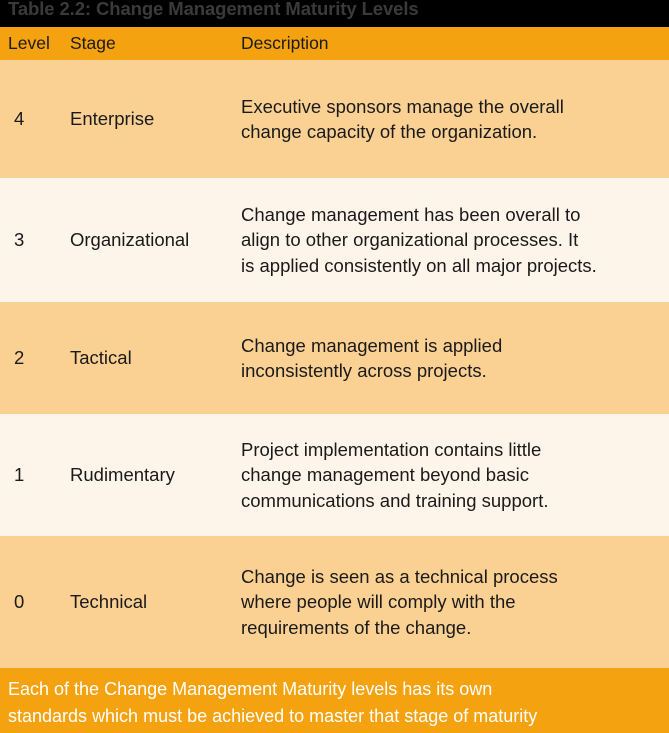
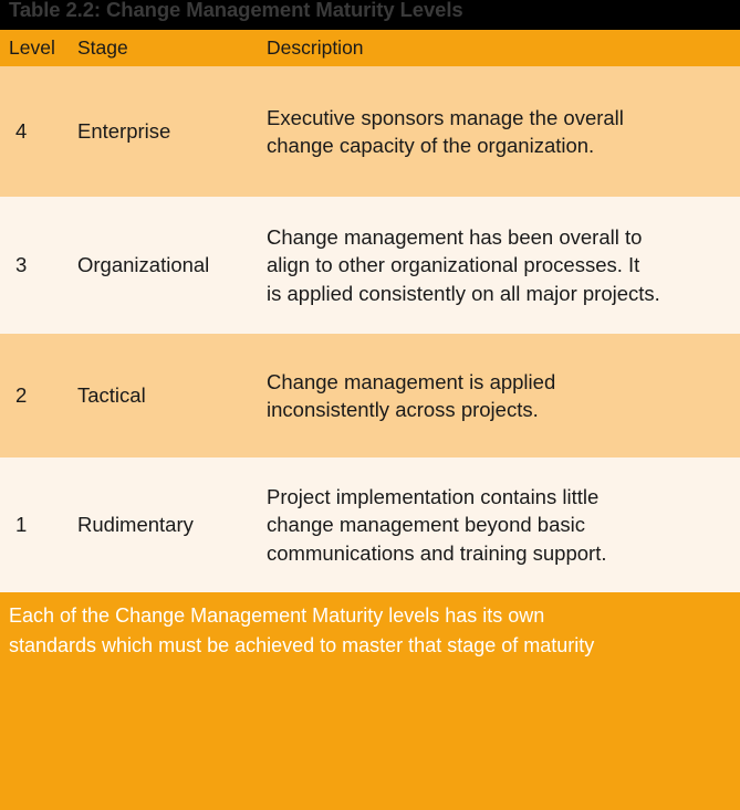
  Table 2.2: Change Management Maturity Levels
  Level
  Stage
  Description
  4
  Enterprise
  Executive sponsors manage the overall
  change capacity of the organization.
  3
  Organizational
  Change management has been overall to
  align to other organizational processes. It
  is applied consistently on all major projects.
  2
  Tactical
  Change management is applied
  inconsistently across projects.
  1
  Rudimentary
  Project implementation contains little
  change management beyond basic
  communications and training support.
- 0
- Technical
- Change is seen as a technical process
- where people will comply with the
- requirements of the change.
  Each of the Change Management Maturity levels has its own
  standards which must be achieved to master that stage of maturity
